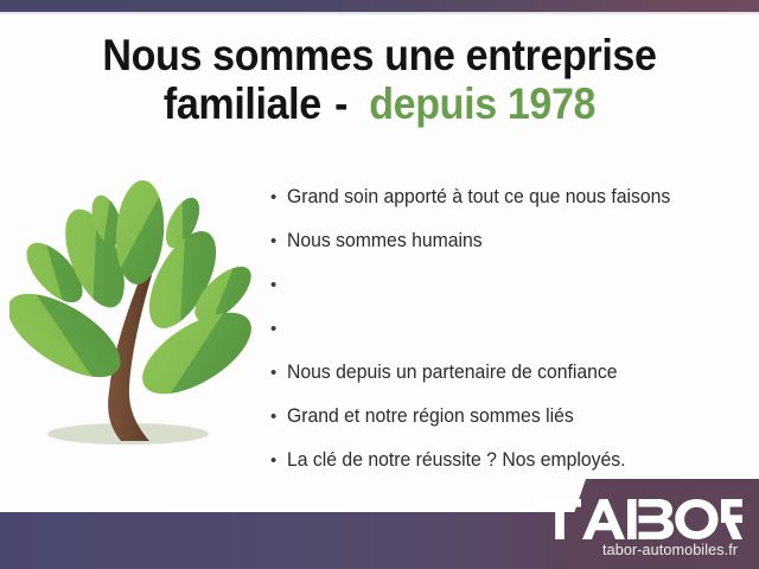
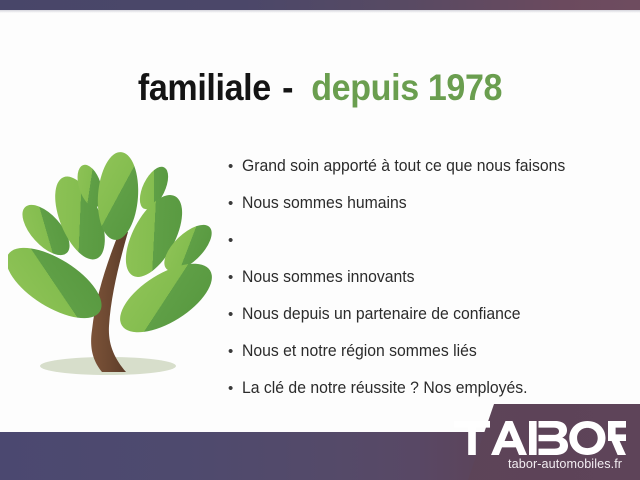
- Nous sommes une entreprise
  familiale - depuis 1978
  •
  Grand soin apporté à tout ce que nous faisons
  •
  Nous sommes humains
  •
  •
+ Nous sommes innovants
  •
  Nous depuis un partenaire de confiance
  •
- Grand et notre région sommes liés
+ Nous et notre région sommes liés
  •
  La clé de notre réussite ? Nos employés.
  tabor-automobiles.fr
